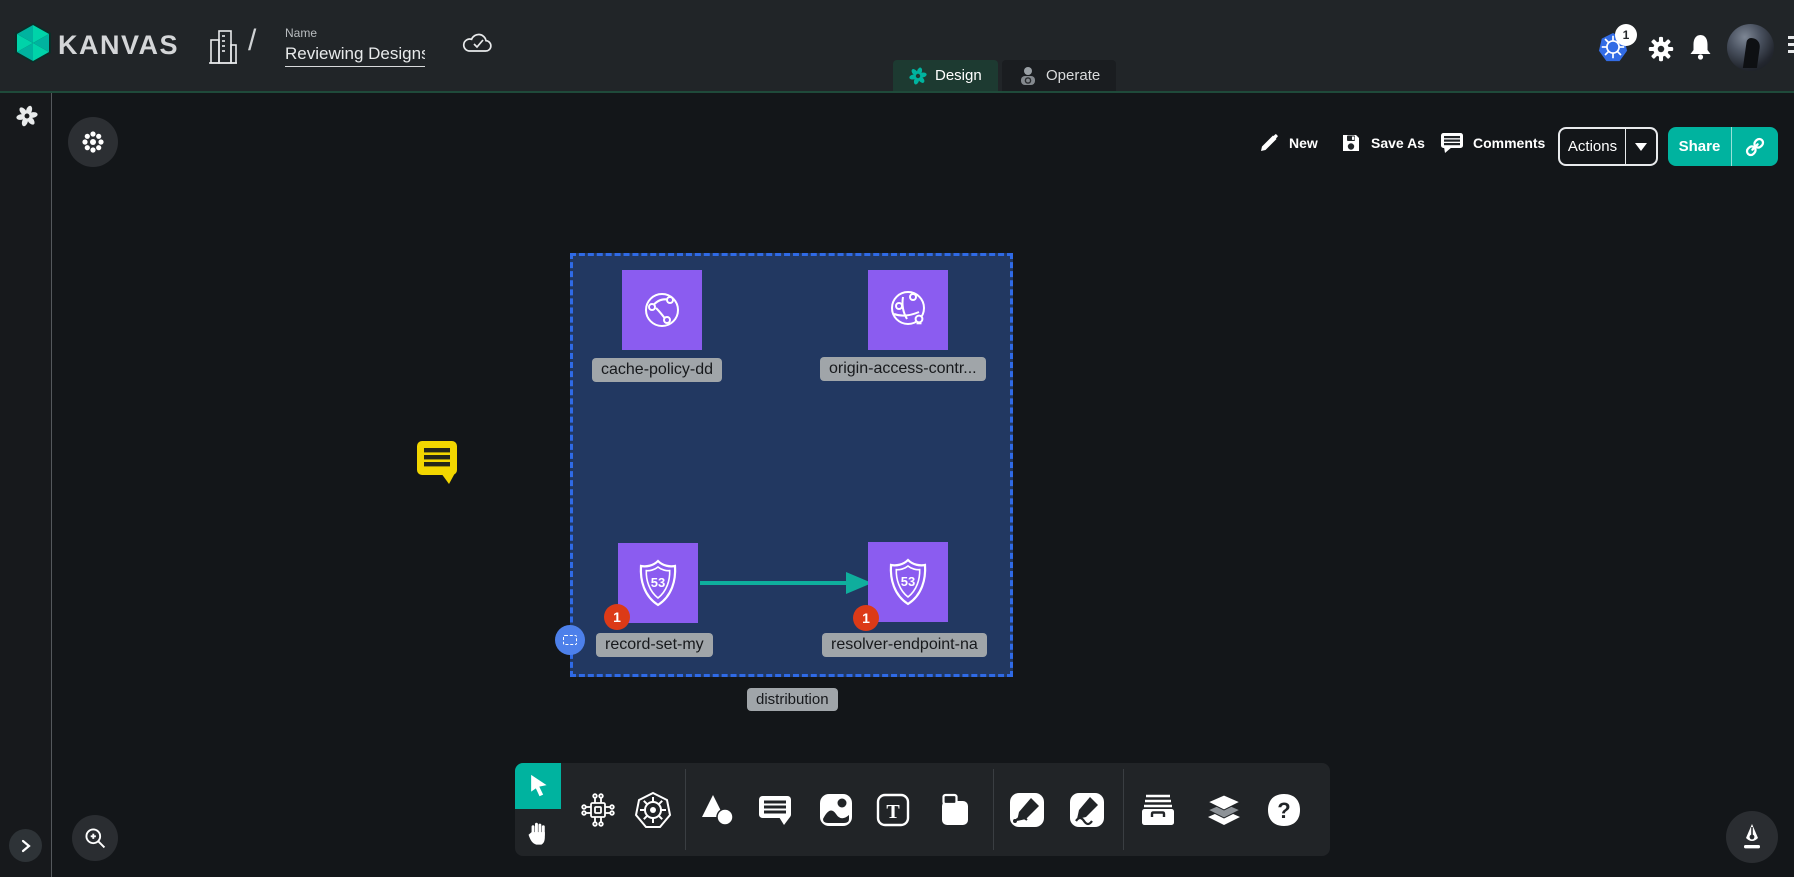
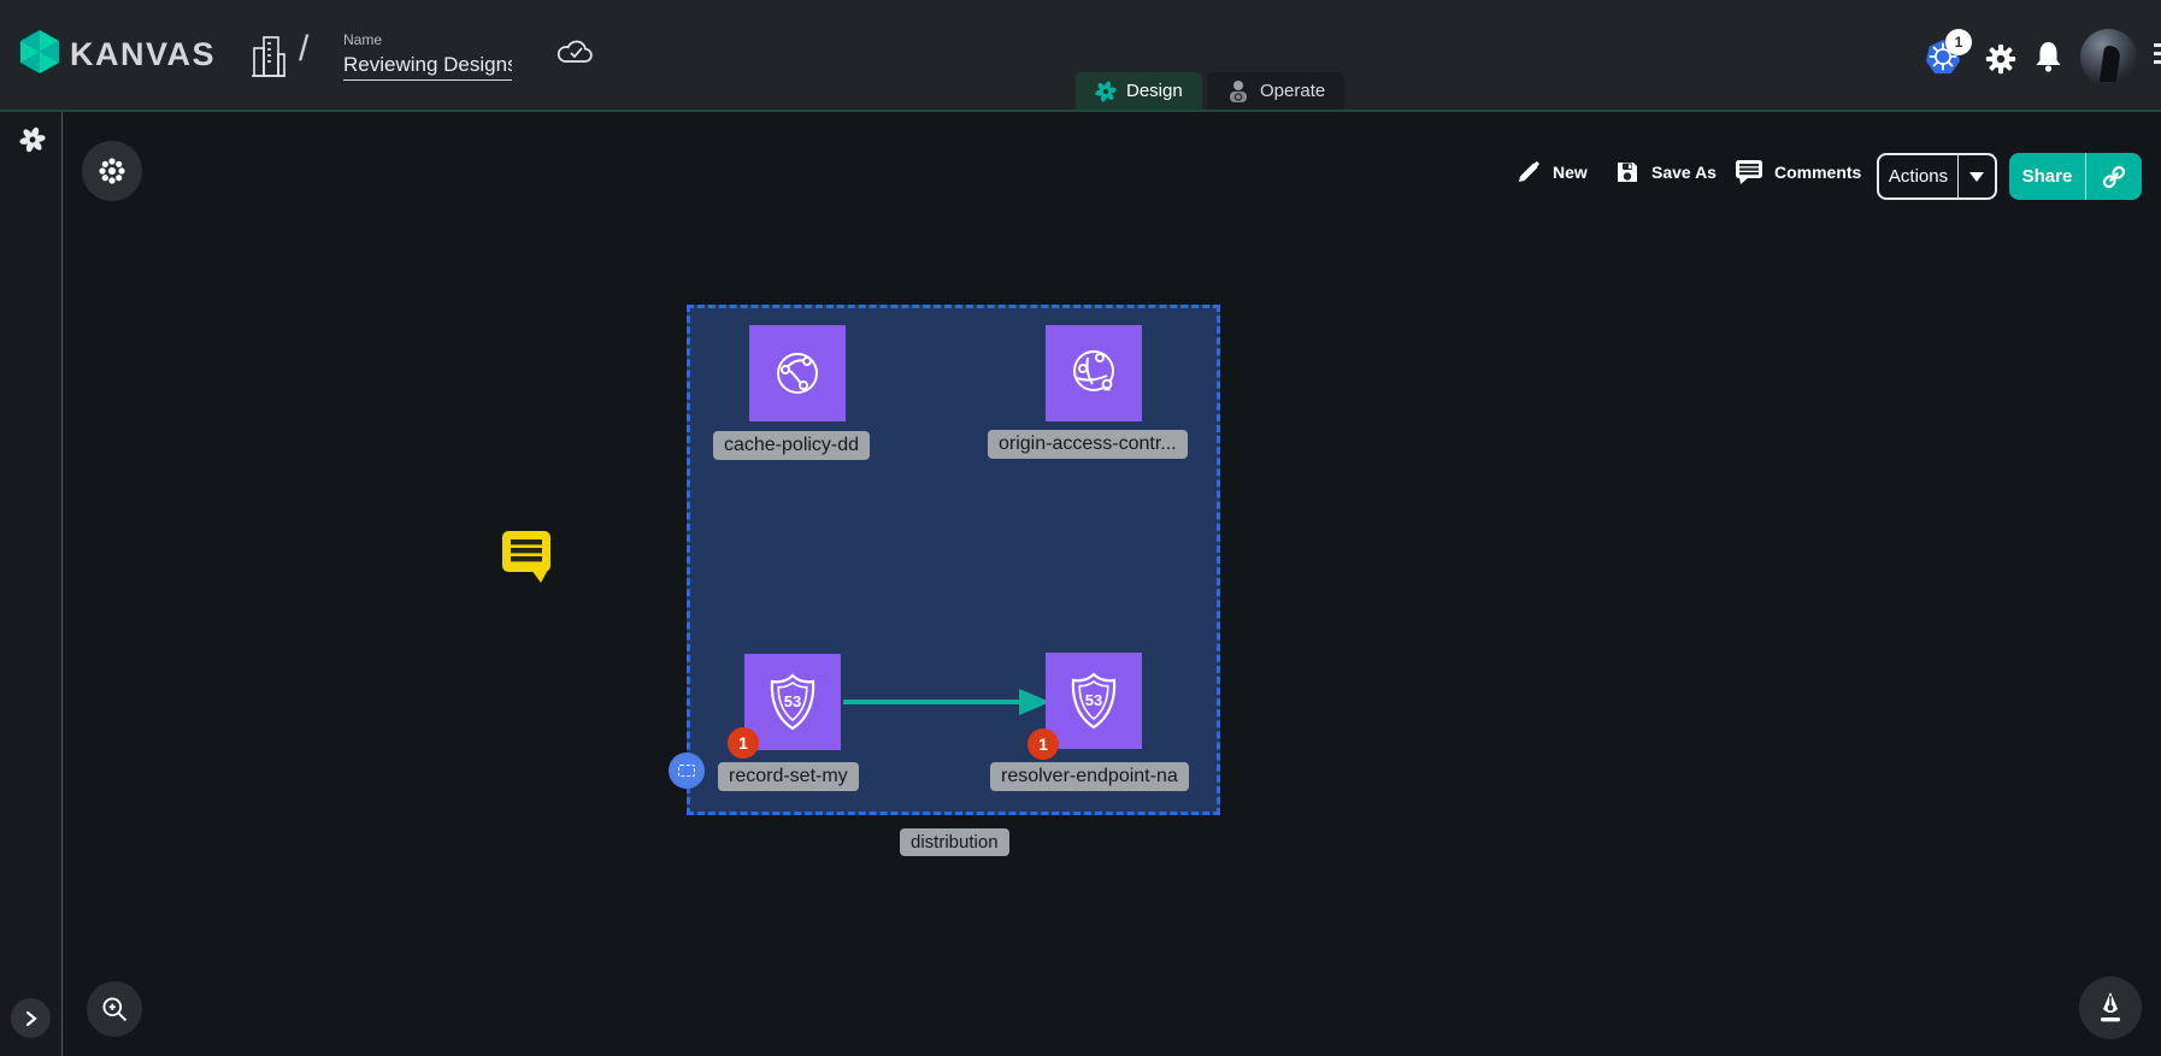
  KANVAS
  /
  Name
  Reviewing Design
  Design
  Operate
  1
  New
  Save As
  Comments
  Actions
  Share
  53
  53
  cache-policy-dd
  origin-access-contr...
  record-set-my
  resolver-endpoint-na
  1
  1
  distribution
- T
- ?
